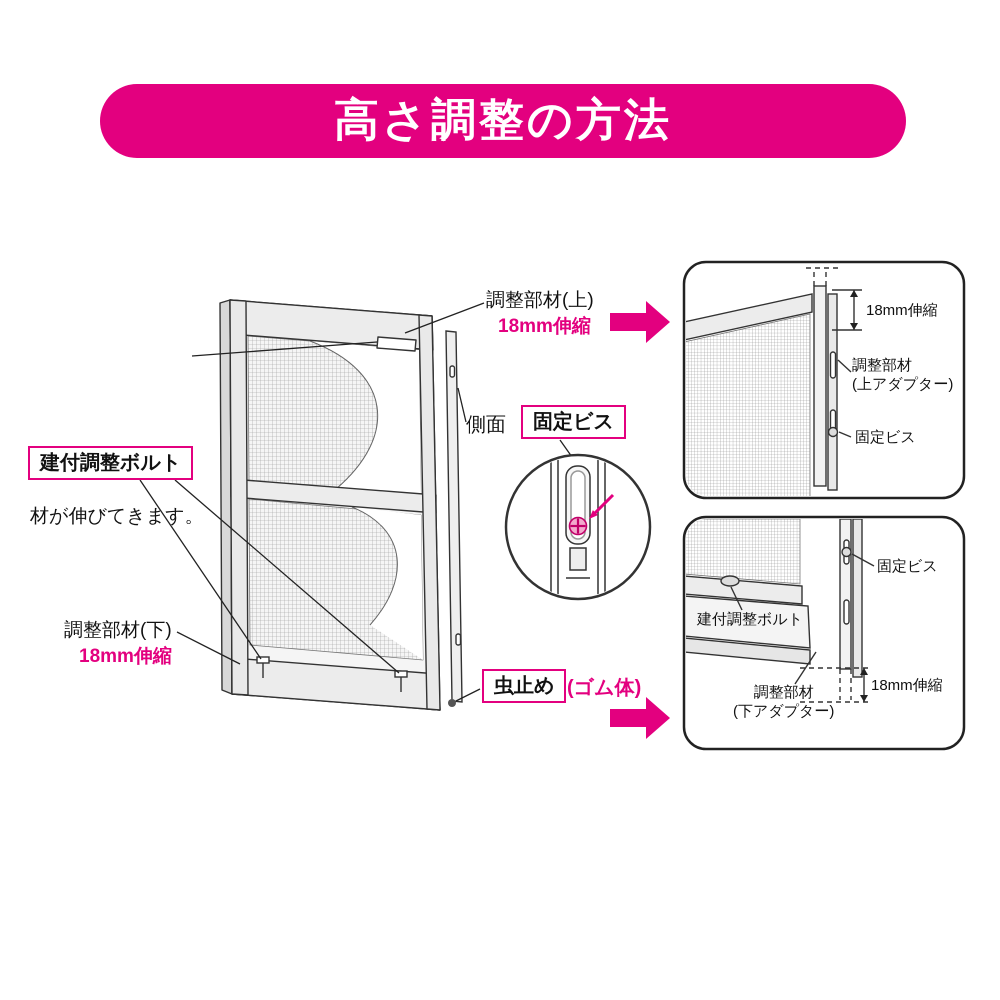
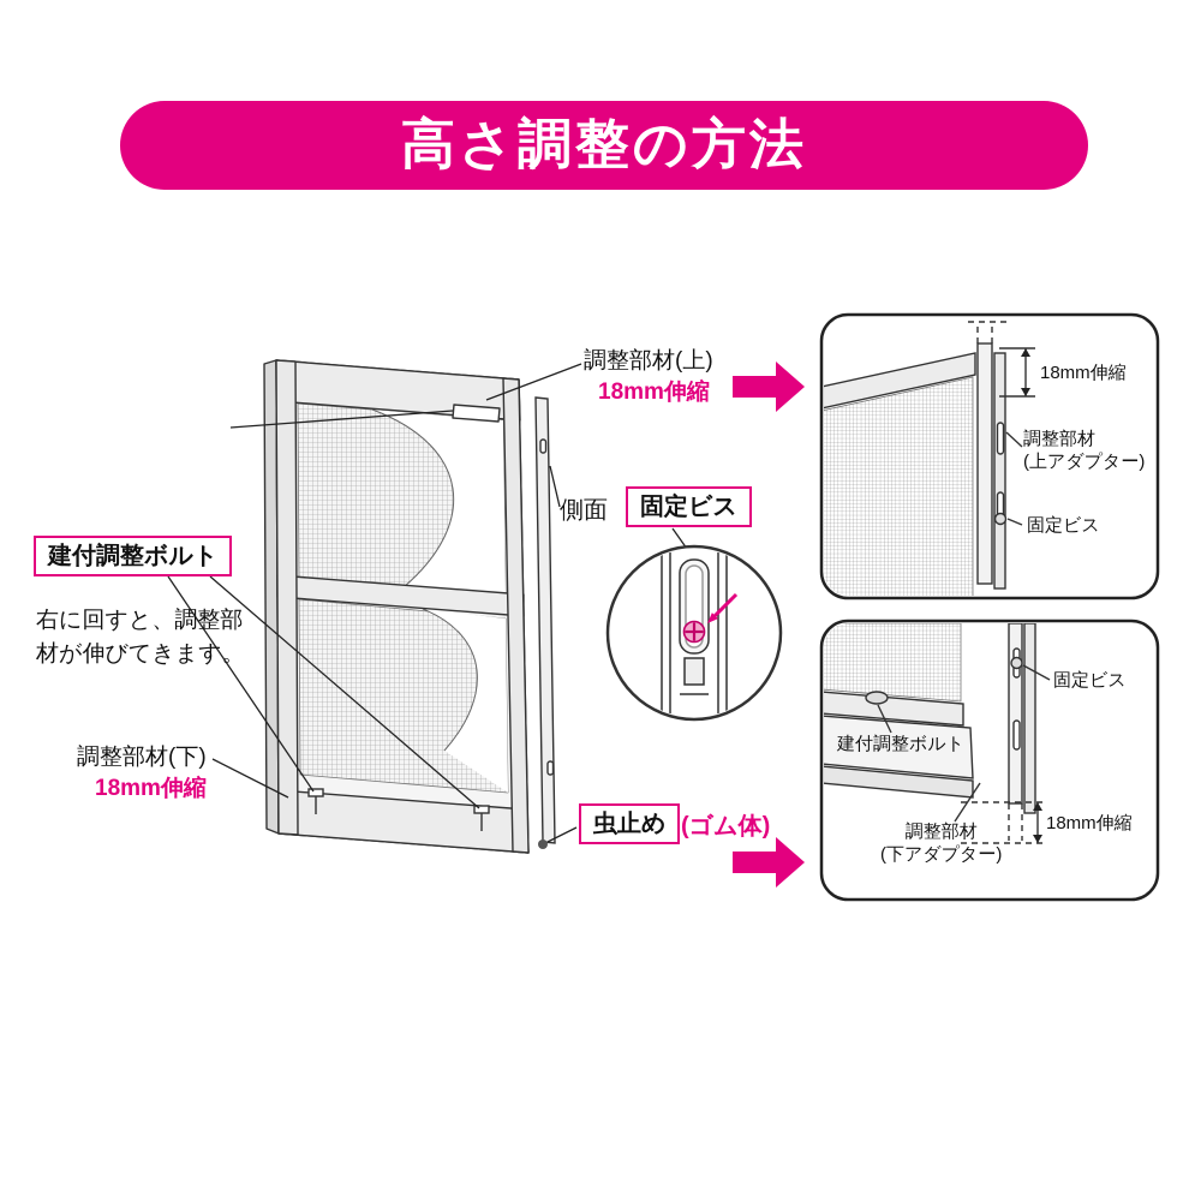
  高さ調整の方法
  建付調整ボルト
+ 右に回すと、調整部
  材が伸びてきます。
  調整部材(下)
  18mm伸縮
  調整部材(上)
  18mm伸縮
  側面
  固定ビス
  虫止め
  (ゴム体)
  18mm伸縮
  調整部材
  (上アダプター)
  固定ビス
  固定ビス
  建付調整ボルト
  調整部材
  (下アダプター)
  18mm伸縮
